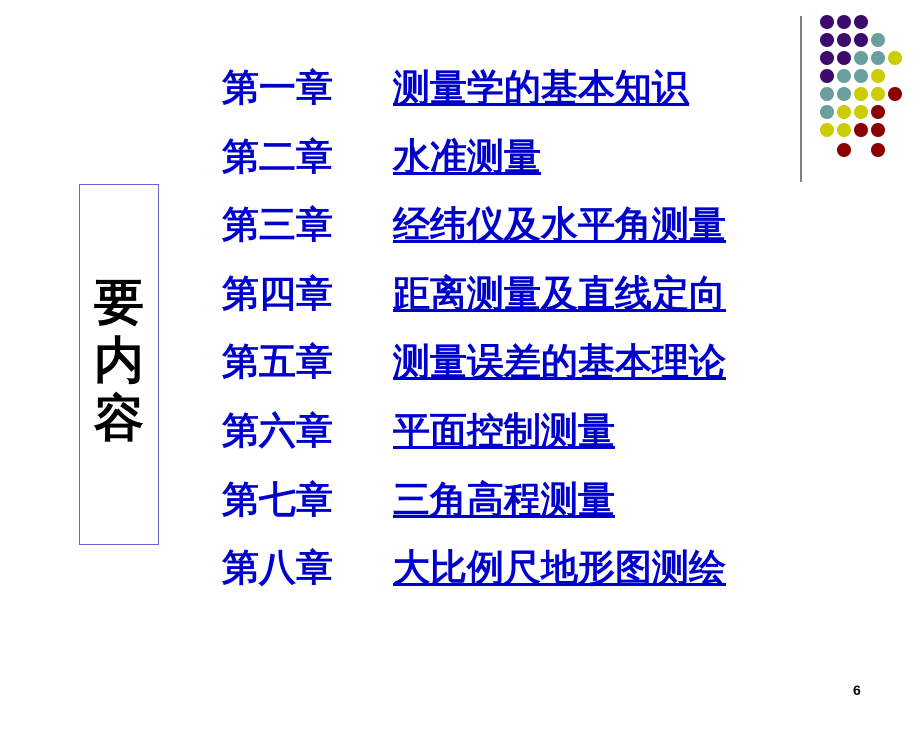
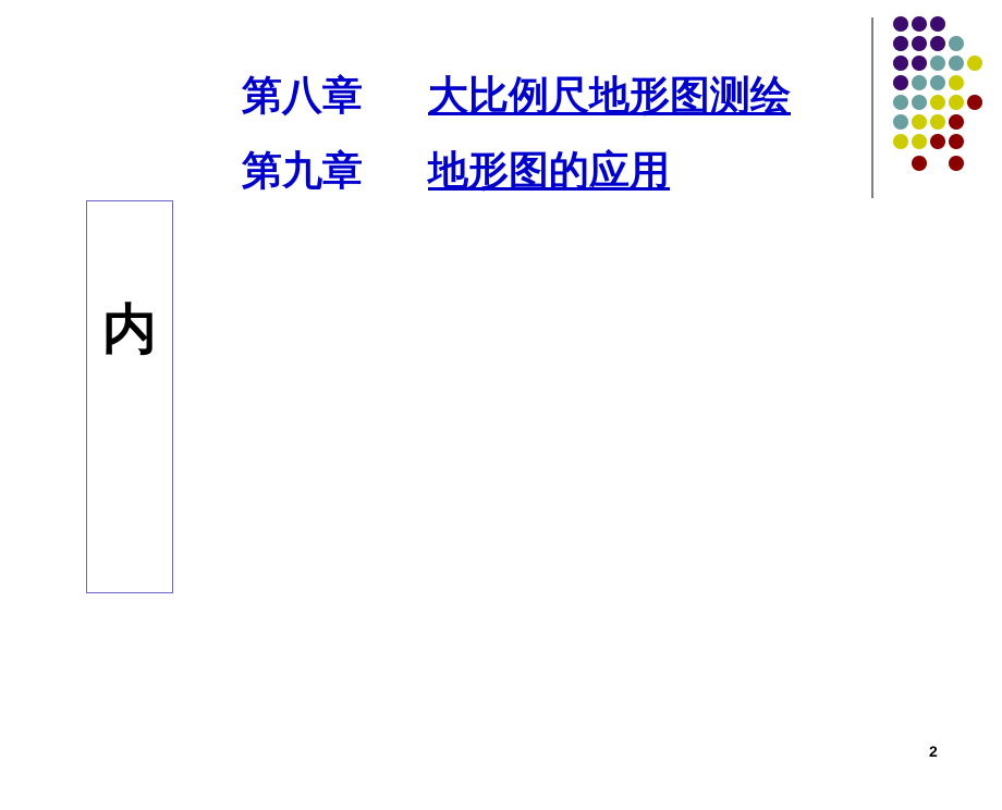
- 要
  内
- 容
- 第一章 测量学的基本知识
- 第二章 水准测量
- 第三章 经纬仪及水平角测量
- 第四章 距离测量及直线定向
- 第五章 测量误差的基本理论
- 第六章 平面控制测量
- 第七章 三角高程测量
  第八章 大比例尺地形图测绘
+ 第九章 地形图的应用
- 6
+ 2
